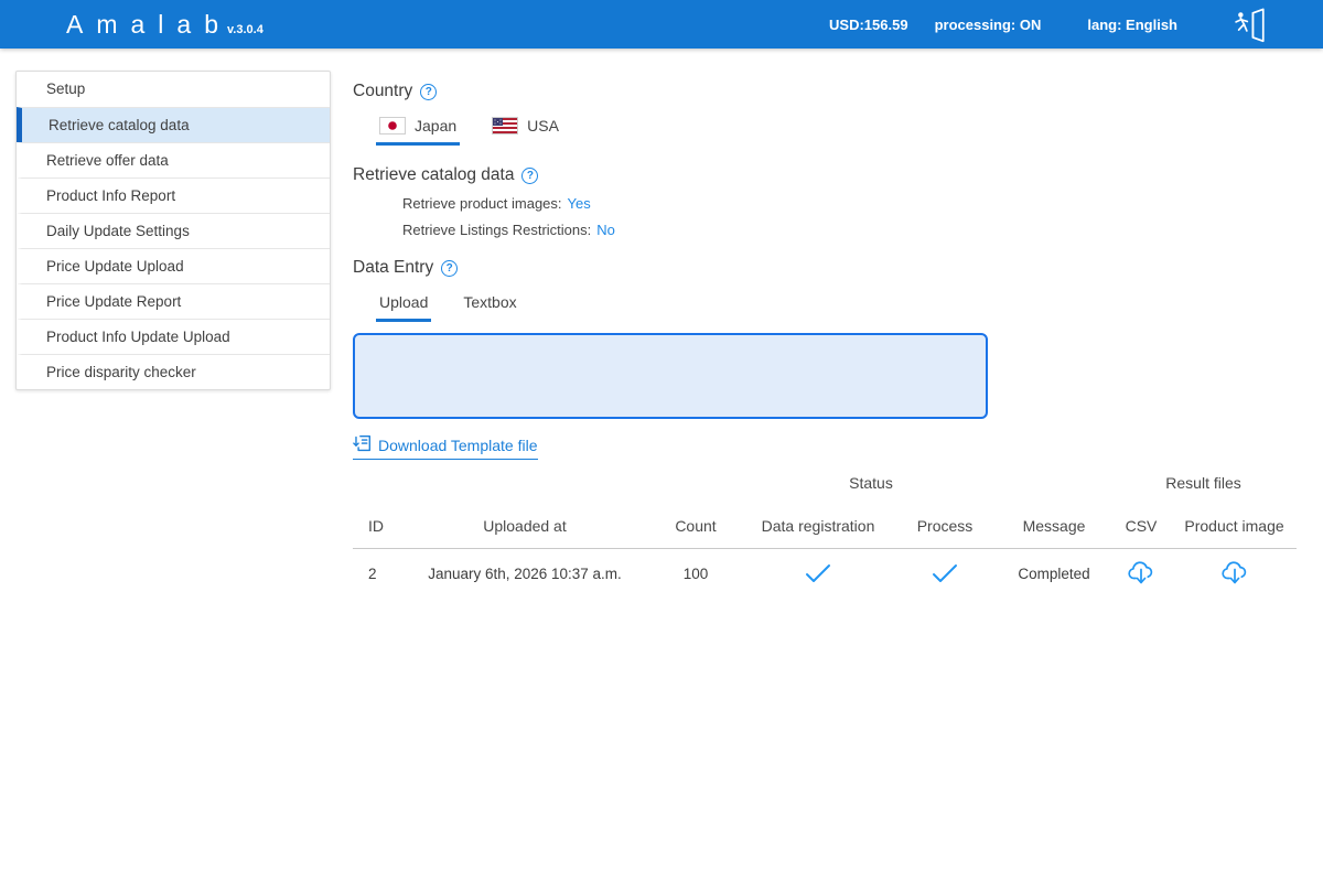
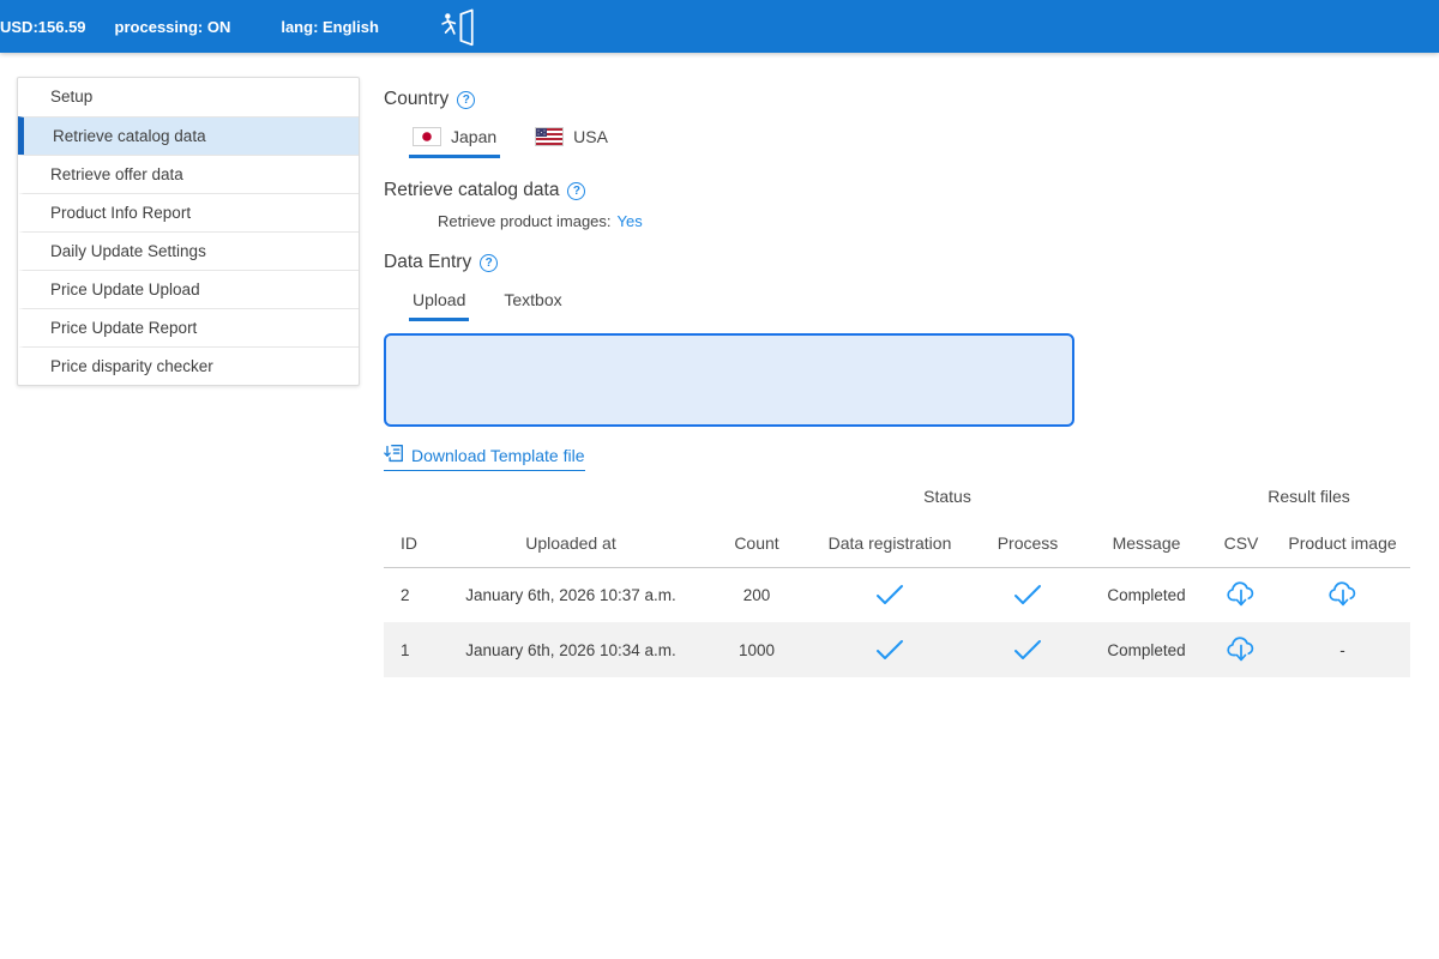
- Amalab
- v.3.0.4
  USD:156.59
  processing: ON
  lang: English
  Setup
  Retrieve catalog data
  Retrieve offer data
  Product Info Report
  Daily Update Settings
  Price Update Upload
  Price Update Report
- Product Info Update Upload
  Price disparity checker
  Country
  ?
  Japan
  USA
  Retrieve catalog data
  ?
  Retrieve product images: Yes
- Retrieve Listings Restrictions: No
  Data Entry
  ?
  Upload
  Textbox
  Download Template file
  	Status		Result files
  ID	Uploaded at	Count	Data registration	Process	Message	CSV	Product image
- 2	January 6th, 2026 10:37 a.m.	100			Completed
+ 2	January 6th, 2026 10:37 a.m.	200			Completed
+ 1	January 6th, 2026 10:34 a.m.	1000			Completed		-
